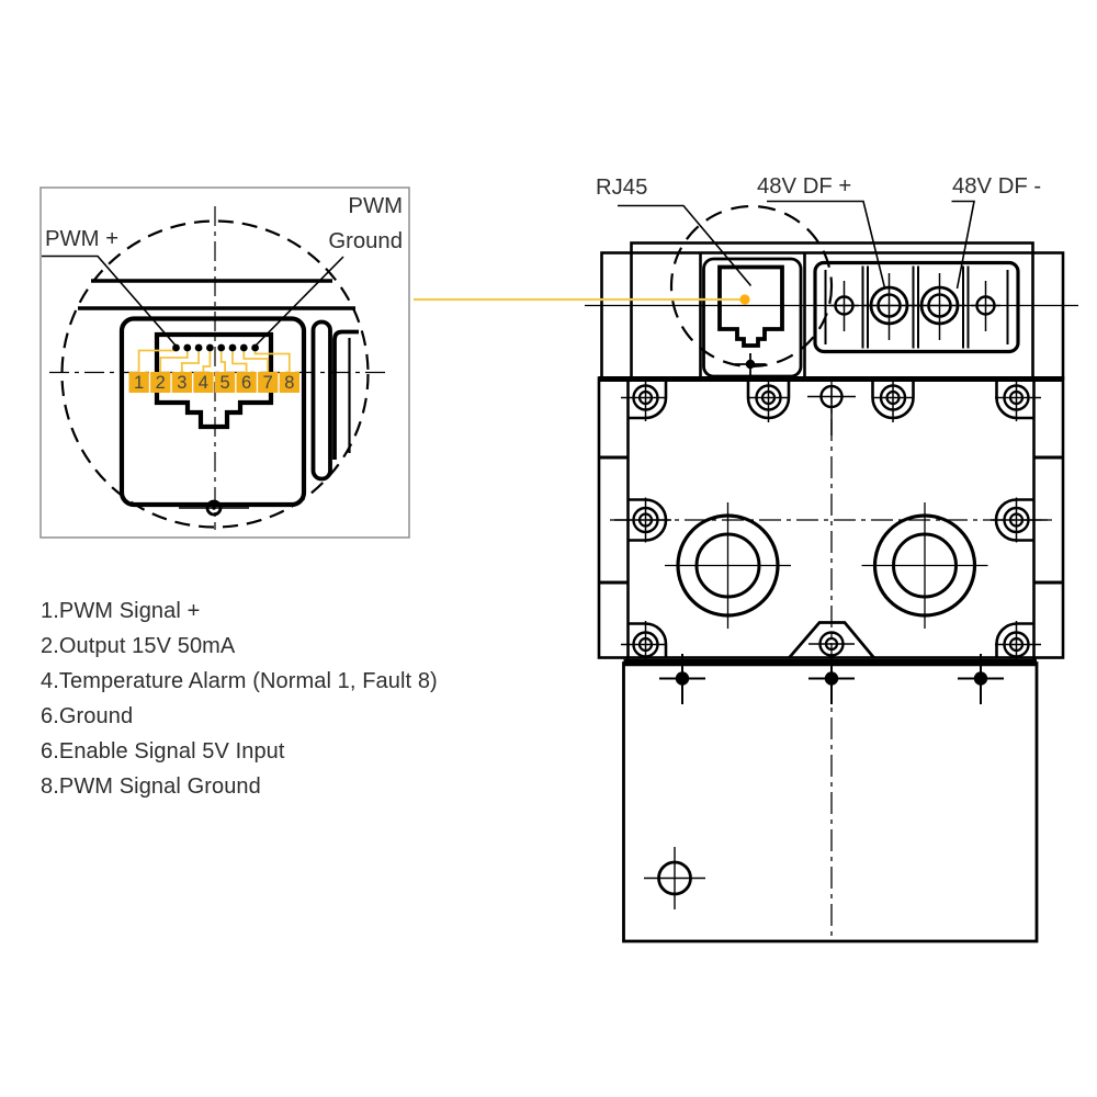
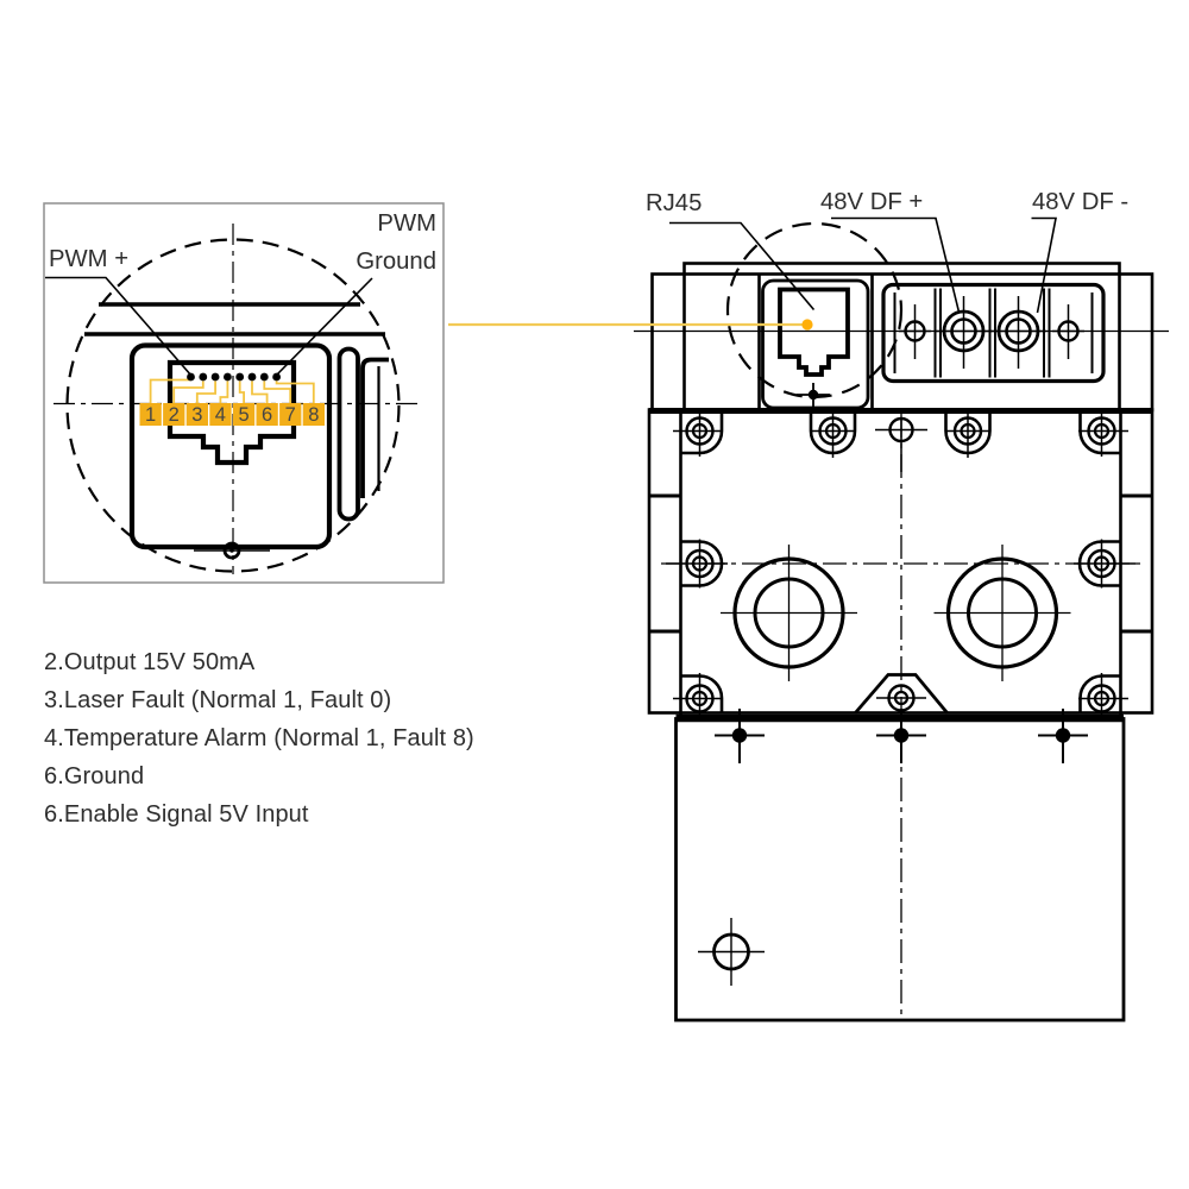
  PWM +
  PWM
  Ground
  1
  2
  3
  4
  5
  6
  7
  8
  RJ45
  48V DF +
  48V DF -
- 1.PWM Signal +
  2.Output 15V 50mA
+ 3.Laser Fault (Normal 1, Fault 0)
  4.Temperature Alarm (Normal 1, Fault 8)
  6.Ground
  6.Enable Signal 5V Input
- 8.PWM Signal Ground
